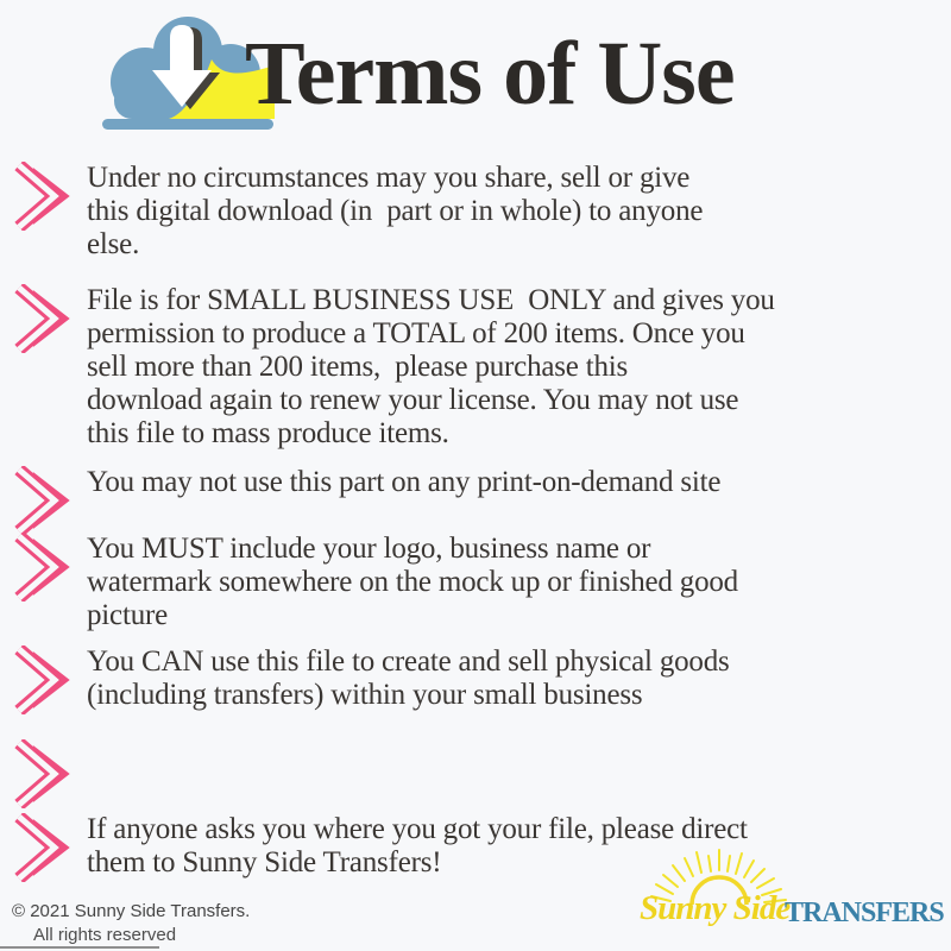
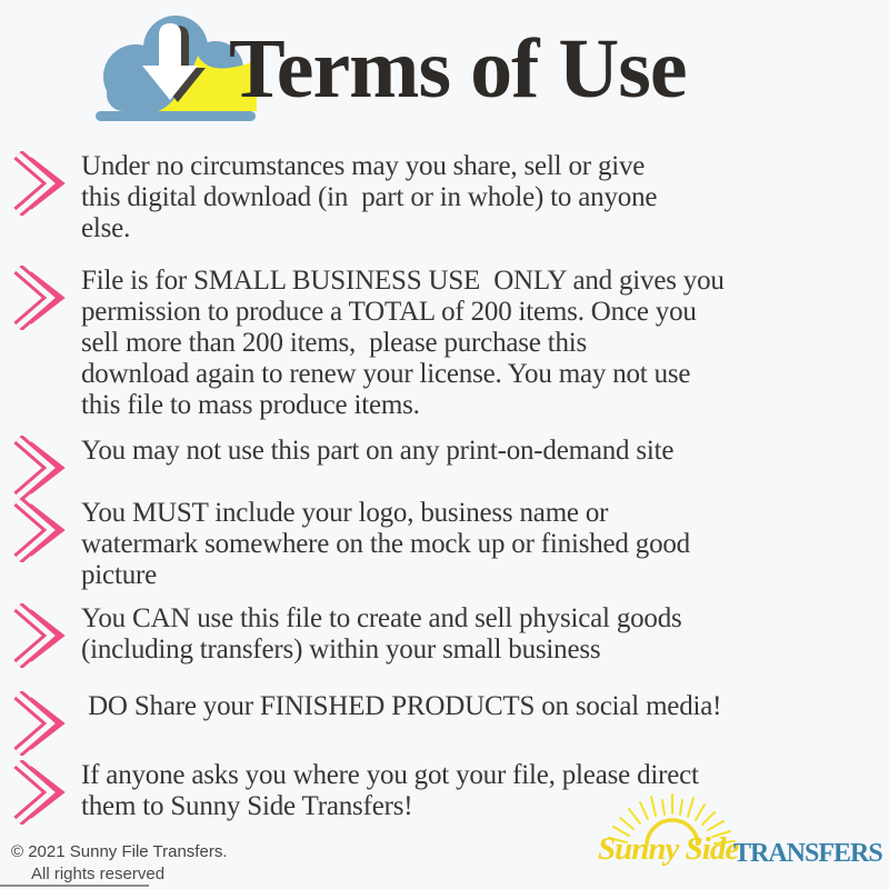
  Terms of Use
  Under no circumstances may you share, sell or give
  this digital download (in part or in whole) to anyone
  else.
  File is for SMALL BUSINESS USE ONLY and gives you
  permission to produce a TOTAL of 200 items. Once you
  sell more than 200 items, please purchase this
  download again to renew your license. You may not use
  this file to mass produce items.
  You may not use this part on any print-on-demand site
  You MUST include your logo, business name or
  watermark somewhere on the mock up or finished good
  picture
  You CAN use this file to create and sell physical goods
  (including transfers) within your small business
+ DO Share your FINISHED PRODUCTS on social media!
  If anyone asks you where you got your file, please direct
  them to Sunny Side Transfers!
- © 2021 Sunny Side Transfers.
+ © 2021 Sunny File Transfers.
  All rights reserved
  Sunny Side
  TRANSFERS
